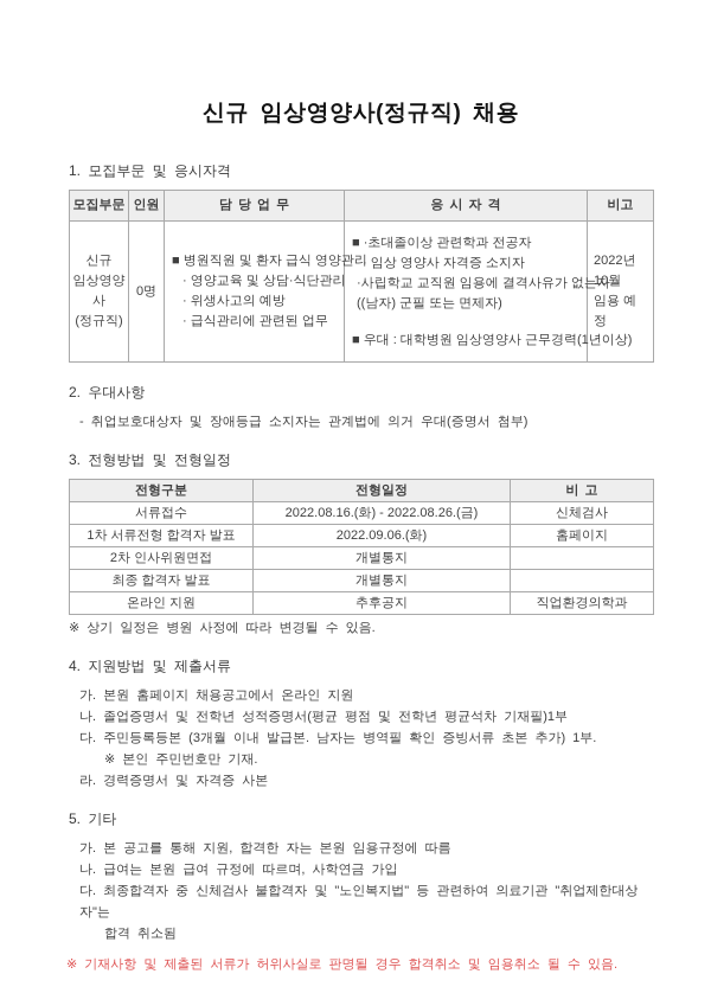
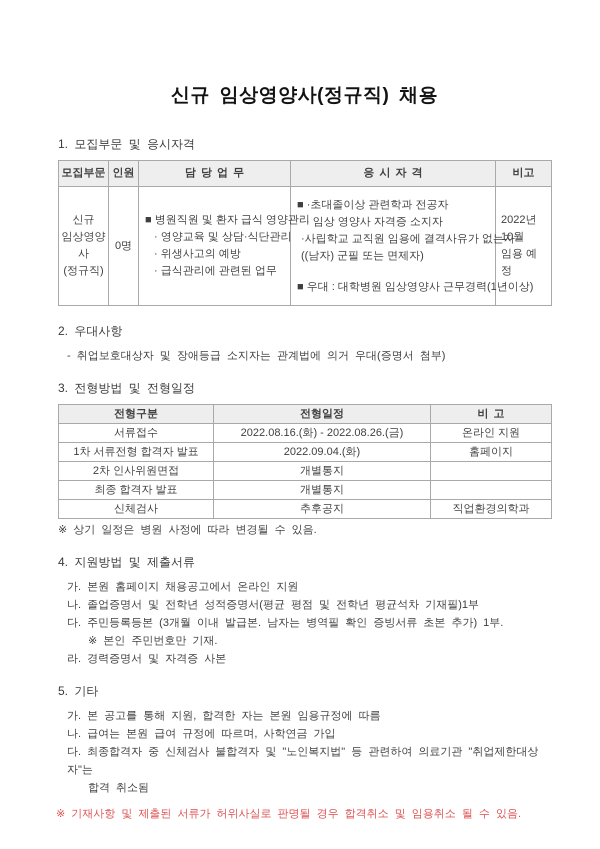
  신규 임상영양사(정규직) 채용
  1. 모집부문 및 응시자격
  모집부문	인원	담 당 업 무	응 시 자 격	비고
  신규 임상영양사 (정규직)	0명	■ 병원직원 및 환자 급식 영양관리 · 영양교육 및 상담·식단관리 · 위생사고의 예방 · 급식관리에 관련된 업무	■ ·초대졸이상 관련학과 전공자 · 임상 영양사 자격증 소지자 ·사립학교 교직원 임용에 결격사유가 없는 ((남자) 군필 또는 면제자) ■ 우대 : 대학병원 임상영양사 근무경력(1년이상)	2022년10월 임용 예정
  2. 우대사항
  - 취업보호대상자 및 장애등급 소지자는 관계법에 의거 우대(증명서 첨부)
  3. 전형방법 및 전형일정
  전형구분	전형일정	비 고
- 서류접수	2022.08.16.(화) - 2022.08.26.(금)	신체검사
+ 서류접수	2022.08.16.(화) - 2022.08.26.(금)	온라인 지원
- 1차 서류전형 합격자 발표	2022.09.06.(화)	홈페이지
+ 1차 서류전형 합격자 발표	2022.09.04.(화)	홈페이지
  2차 인사위원면접	개별통지
  최종 합격자 발표	개별통지
- 온라인 지원	추후공지	직업환경의학과
+ 신체검사	추후공지	직업환경의학과
  ※ 상기 일정은 병원 사정에 따라 변경될 수 있음.
  4. 지원방법 및 제출서류
  가. 본원 홈페이지 채용공고에서 온라인 지원
  나. 졸업증명서 및 전학년 성적증명서(평균 평점 및 전학년 평균석차 기재필)1부
  다. 주민등록등본 (3개월 이내 발급본. 남자는 병역필 확인 증빙서류 초본 추가) 1부.
  ※ 본인 주민번호만 기재.
  라. 경력증명서 및 자격증 사본
  5. 기타
  가. 본 공고를 통해 지원, 합격한 자는 본원 임용규정에 따름
  나. 급여는 본원 급여 규정에 따르며, 사학연금 가입
  다. 최종합격자 중 신체검사 불합격자 및 "노인복지법" 등 관련하여 의료기관 "취업제한대상자"는
  합격 취소됨
  ※ 기재사항 및 제출된 서류가 허위사실로 판명될 경우 합격취소 및 임용취소 될 수 있음.
